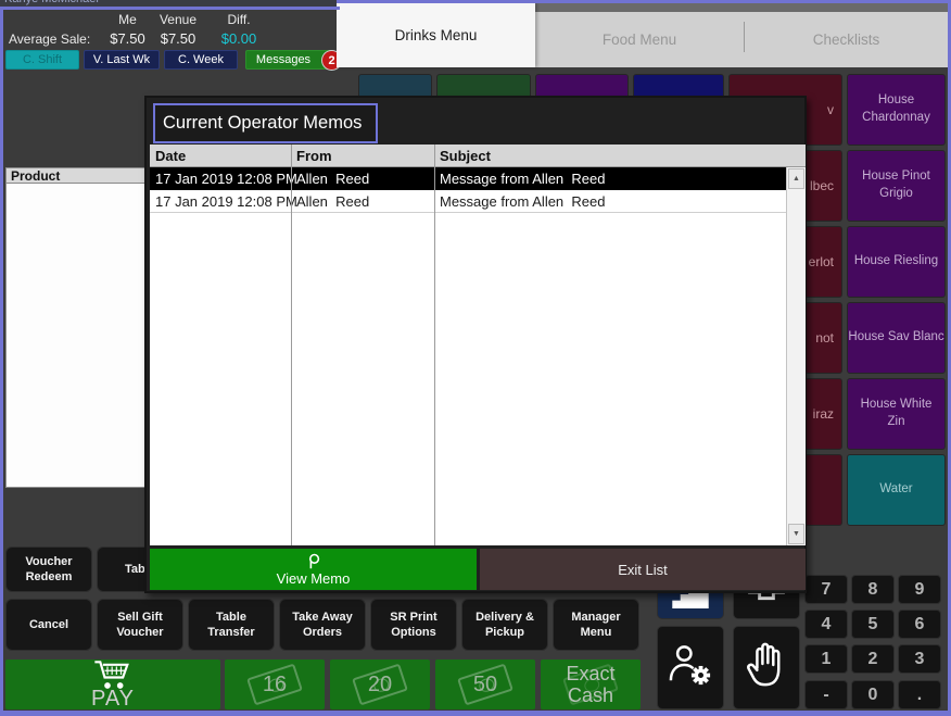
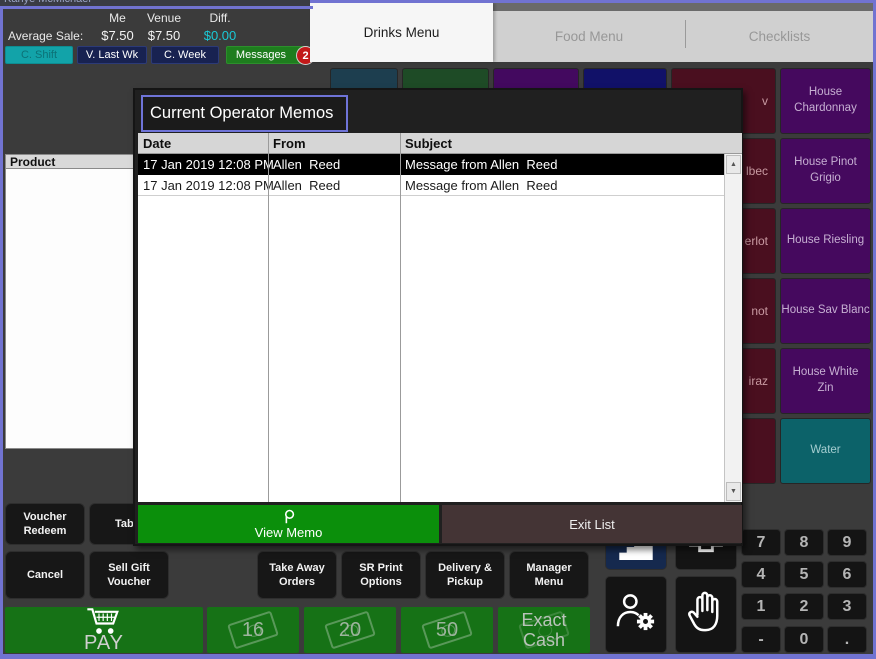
  Me
  Venue
  Diff.
  Average Sale:
  $7.50
  $7.50
  $0.00
  C. Shift
  V. Last Wk
  C. Week
  Messages
  2
  Drinks Menu
  Food Menu
  Checklists
  v
  lbec
  erlot
  not
  iraz
  House
  Chardonnay
  House Pinot
  Grigio
  House Riesling
  House Sav Blanc
  House White
  Zin
  Water
  Product
  Voucher
  Redeem
  Cancel
  Sell Gift
  Voucher
- Table
- Transfer
  Take Away
  Orders
  SR Print
  Options
  Delivery &
  Pickup
  Manager
  Menu
  PAY
  16
  20
  50
  Exact
  Cash
  7
  8
  9
  4
  5
  6
  1
  2
  3
  -
  0
  .
  Current Operator Memos
  Date
  From
  Subject
  17 Jan 2019 12:08 P
  Allen Reed
  Message from Allen Reed
  17 Jan 2019 12:08 P
  Allen Reed
  Message from Allen Reed
  View Memo
  Exit List
